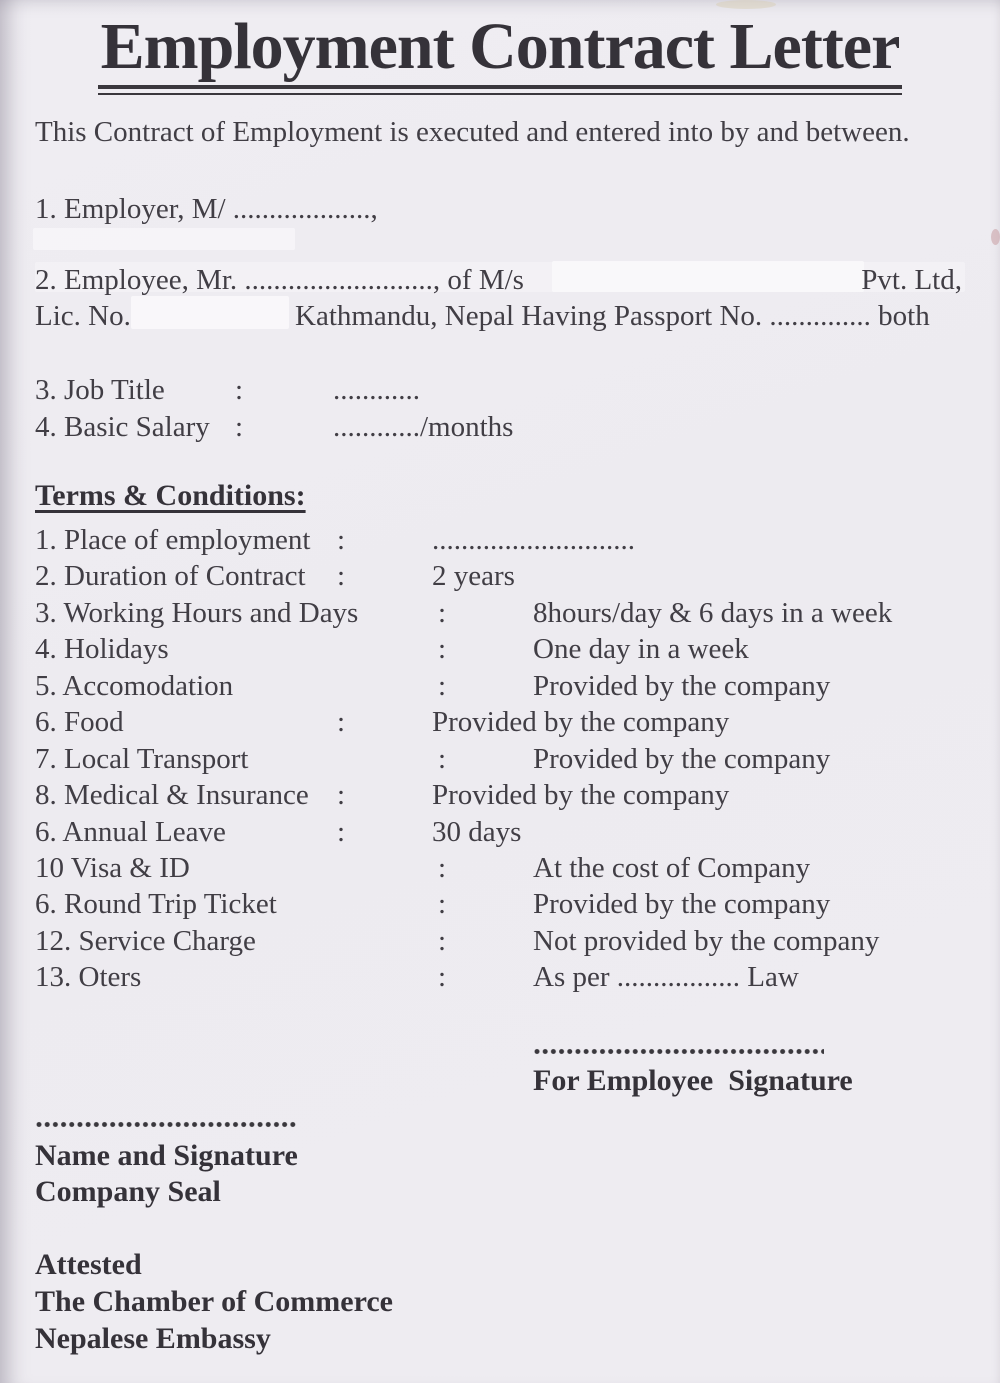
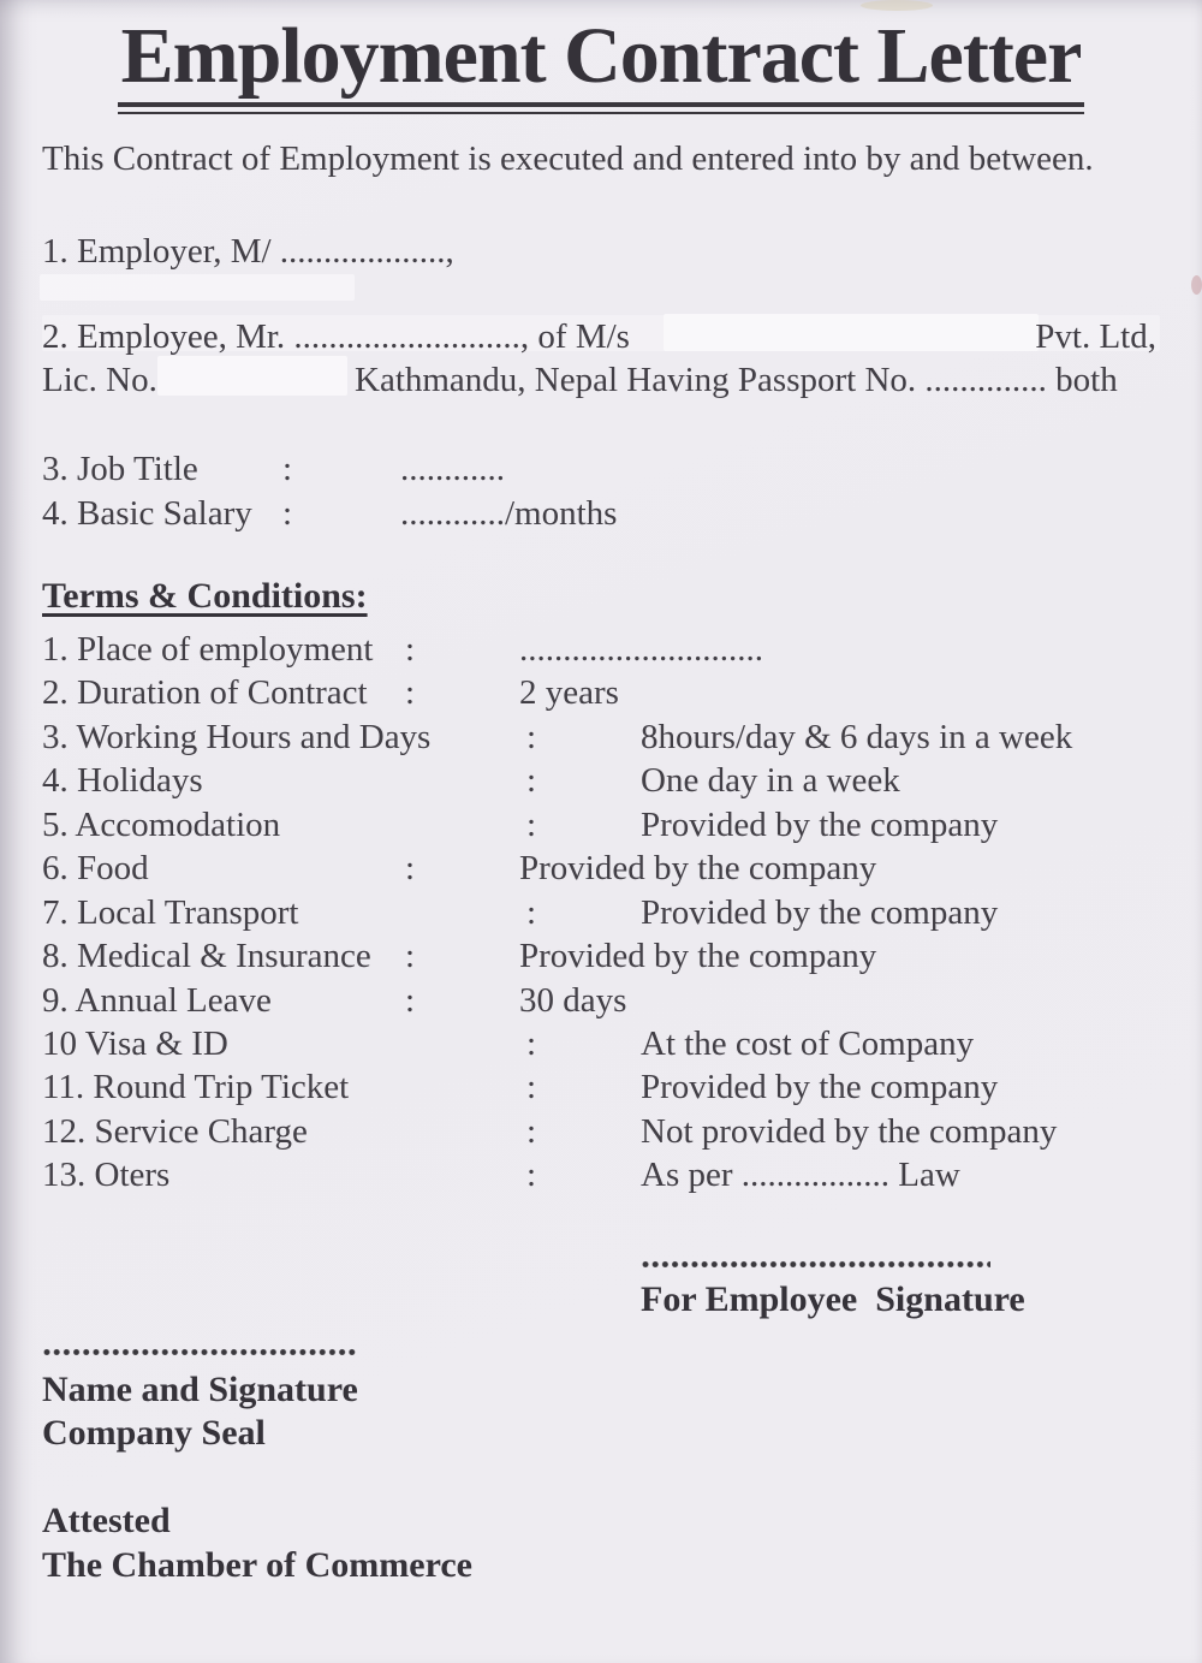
  Employment Contract Letter
  This Contract of Employment is executed and entered into by and between.
  1. Employer, M/ ...................,
  2. Employee, Mr. .........................., of M/s
  Pvt. Ltd,
  Lic. No.
  Kathmandu, Nepal Having Passport No. .............. both
  3. Job Title
  :
  ............
  4. Basic Salary
  :
  ............/months
  Terms & Conditions:
  1. Place of employment
  :
  ............................
  2. Duration of Contract
  :
  2 years
  3. Working Hours and Days
  :
  8hours/day & 6 days in a week
  4. Holidays
  :
  One day in a week
  5. Accomodation
  :
  Provided by the company
  6. Food
  :
  Provided by the company
  7. Local Transport
  :
  Provided by the company
  8. Medical & Insurance
  :
  Provided by the company
- 6. Annual Leave
+ 9. Annual Leave
  :
  30 days
  10 Visa & ID
  :
  At the cost of Company
- 6. Round Trip Ticket
+ 11. Round Trip Ticket
  :
  Provided by the company
  12. Service Charge
  :
  Not provided by the company
  13. Oters
  :
  As per ................. Law
  For Employee Signature
  Name and Signature
  Company Seal
  Attested
  The Chamber of Commerce
- Nepalese Embassy
